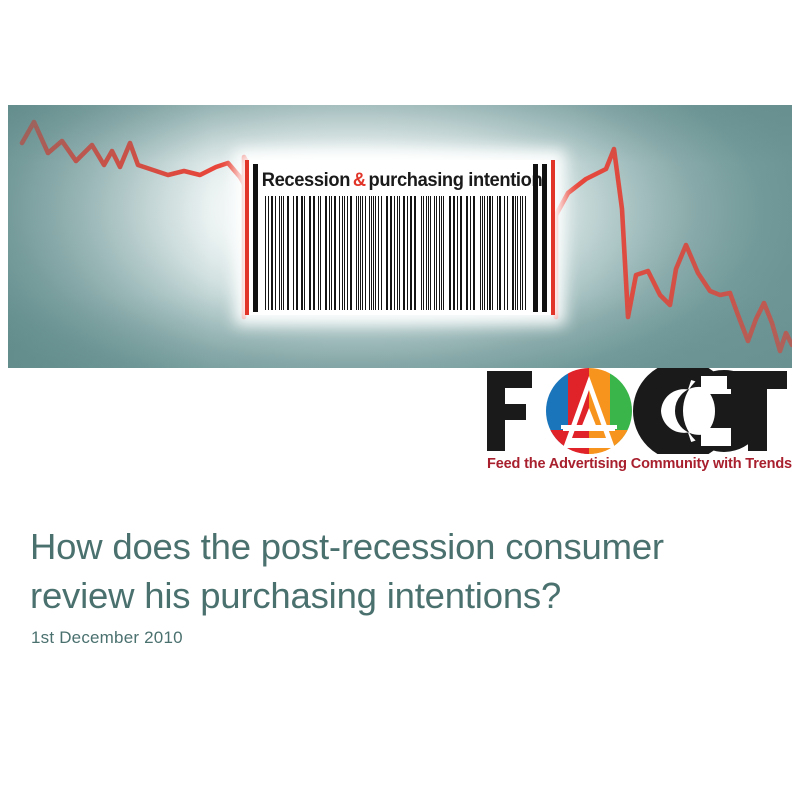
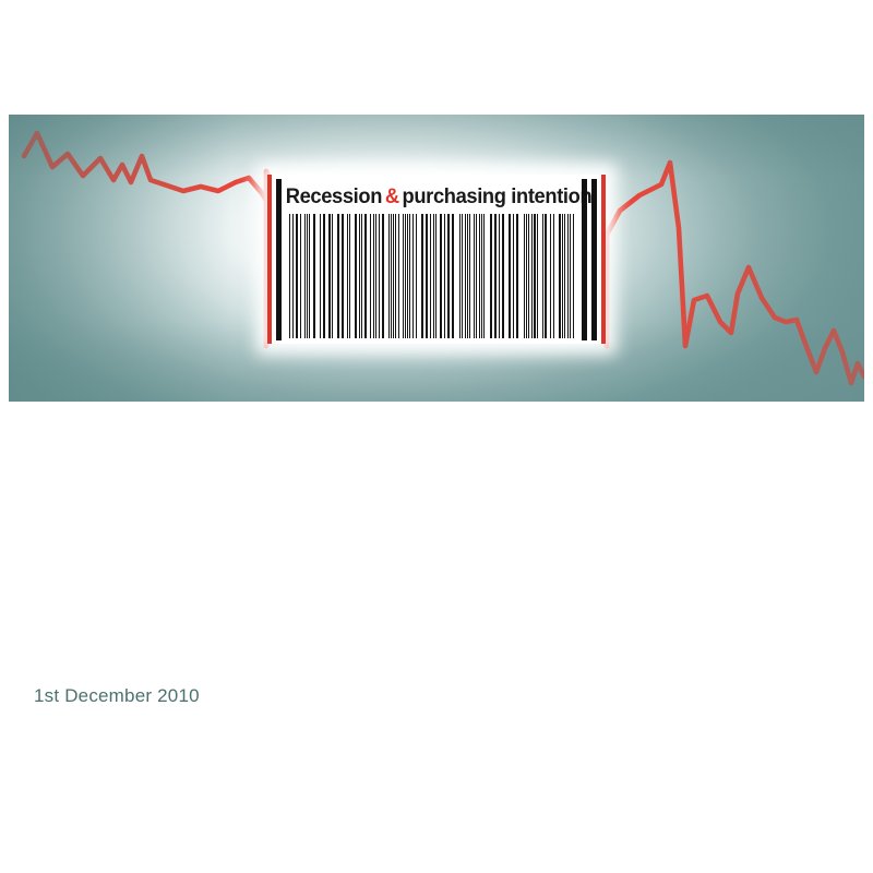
  Recession
  &
  purchasing intentio
- Feed the Advertising Community with Trends
- How does the post-recession consumer review his purchasing intentions?
  1st December 2010
